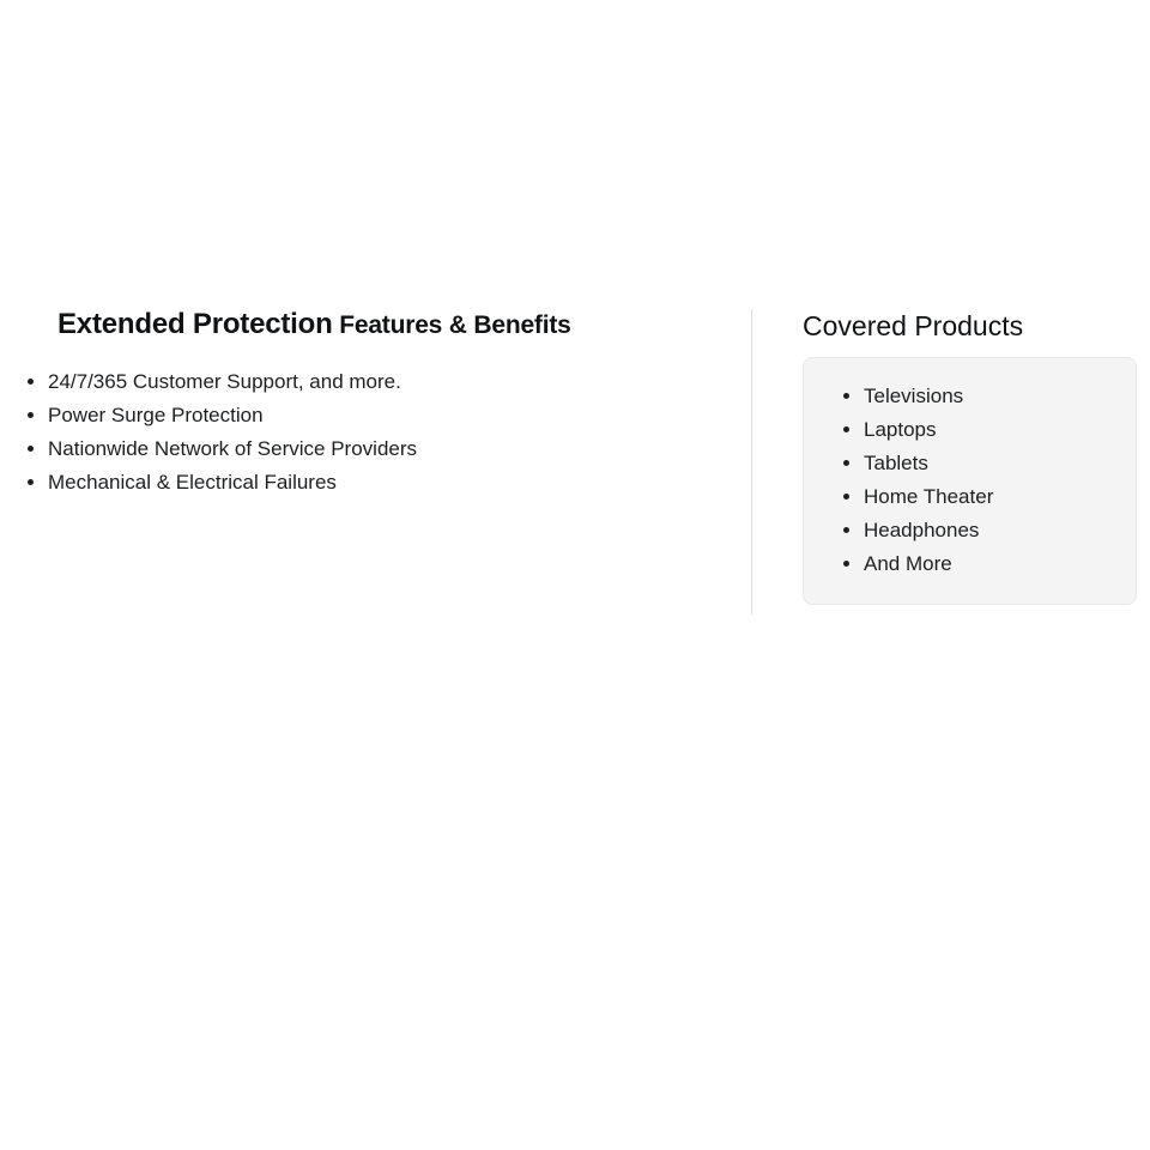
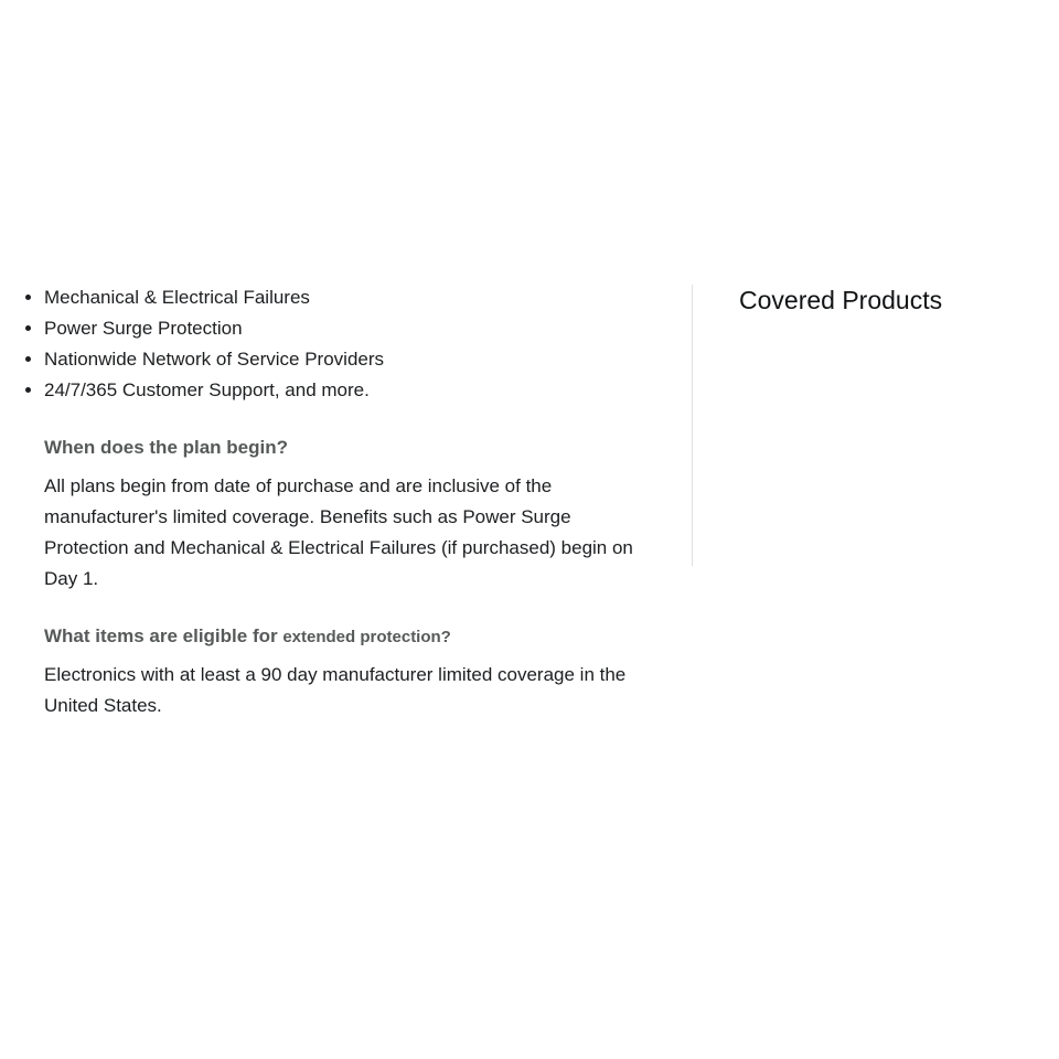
- Extended Protection Features & Benefits
- 24/7/365 Customer Support, and more.
+ Mechanical & Electrical Failures
  Power Surge Protection
  Nationwide Network of Service Providers
- Mechanical & Electrical Failures
+ 24/7/365 Customer Support, and more.
+ When does the plan begin?
+ All plans begin from date of purchase and are inclusive of the manufacturer's limited coverage. Benefits such as Power Surge Protection and Mechanical & Electrical Failures (if purchased) begin on Day 1.
+ What items are eligible for extended protection?
+ Electronics with at least a 90 day manufacturer limited coverage in the United States.
  Covered Products
- Televisions
- Laptops
- Tablets
- Home Theater
- Headphones
- And More
